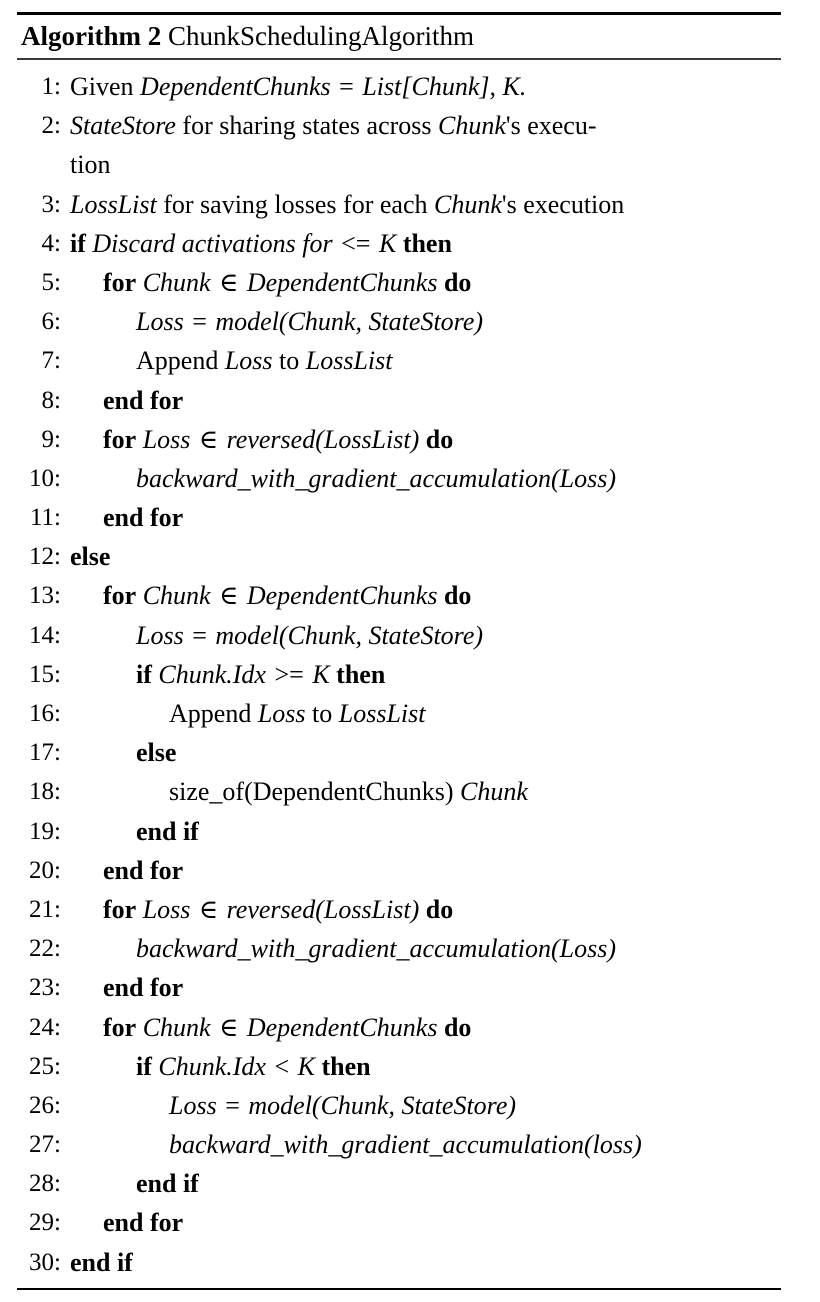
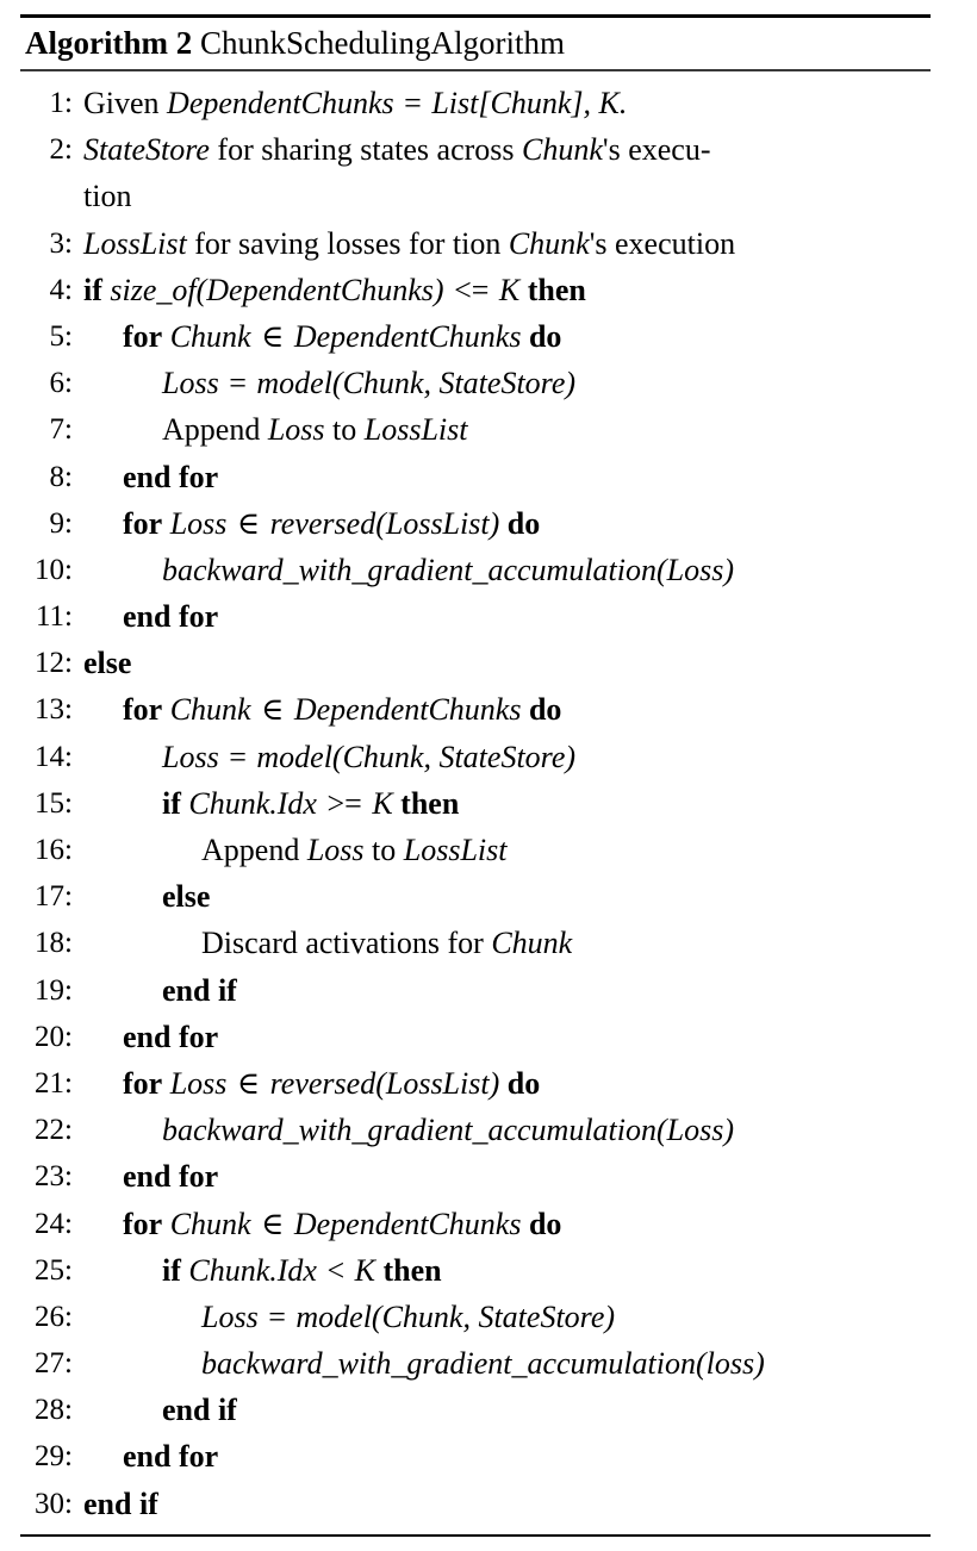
  Algorithm 2 ChunkSchedulingAlgorithm
  1:
  Given DependentChunks = List[Chunk], K.
  2:
  StateStore for sharing states across Chunk's execu-
  tion
  3:
- LossList for saving losses for each Chunk's execution
+ LossList for saving losses for tion Chunk's execution
  4:
- if Discard activations for <= K then
+ if size_of(DependentChunks) <= K then
  5:
  for Chunk ∈ DependentChunks do
  6:
  Loss = model(Chunk, StateStore)
  7:
  Append Loss to LossList
  8:
  end for
  9:
  for Loss ∈ reversed(LossList) do
  10:
  backward_with_gradient_accumulation(Loss)
  11:
  end for
  12:
  else
  13:
  for Chunk ∈ DependentChunks do
  14:
  Loss = model(Chunk, StateStore)
  15:
  if Chunk.Idx >= K then
  16:
  Append Loss to LossList
  17:
  else
  18:
- size_of(DependentChunks) Chunk
+ Discard activations for Chunk
  19:
  end if
  20:
  end for
  21:
  for Loss ∈ reversed(LossList) do
  22:
  backward_with_gradient_accumulation(Loss)
  23:
  end for
  24:
  for Chunk ∈ DependentChunks do
  25:
  if Chunk.Idx < K then
  26:
  Loss = model(Chunk, StateStore)
  27:
  backward_with_gradient_accumulation(loss)
  28:
  end if
  29:
  end for
  30:
  end if
